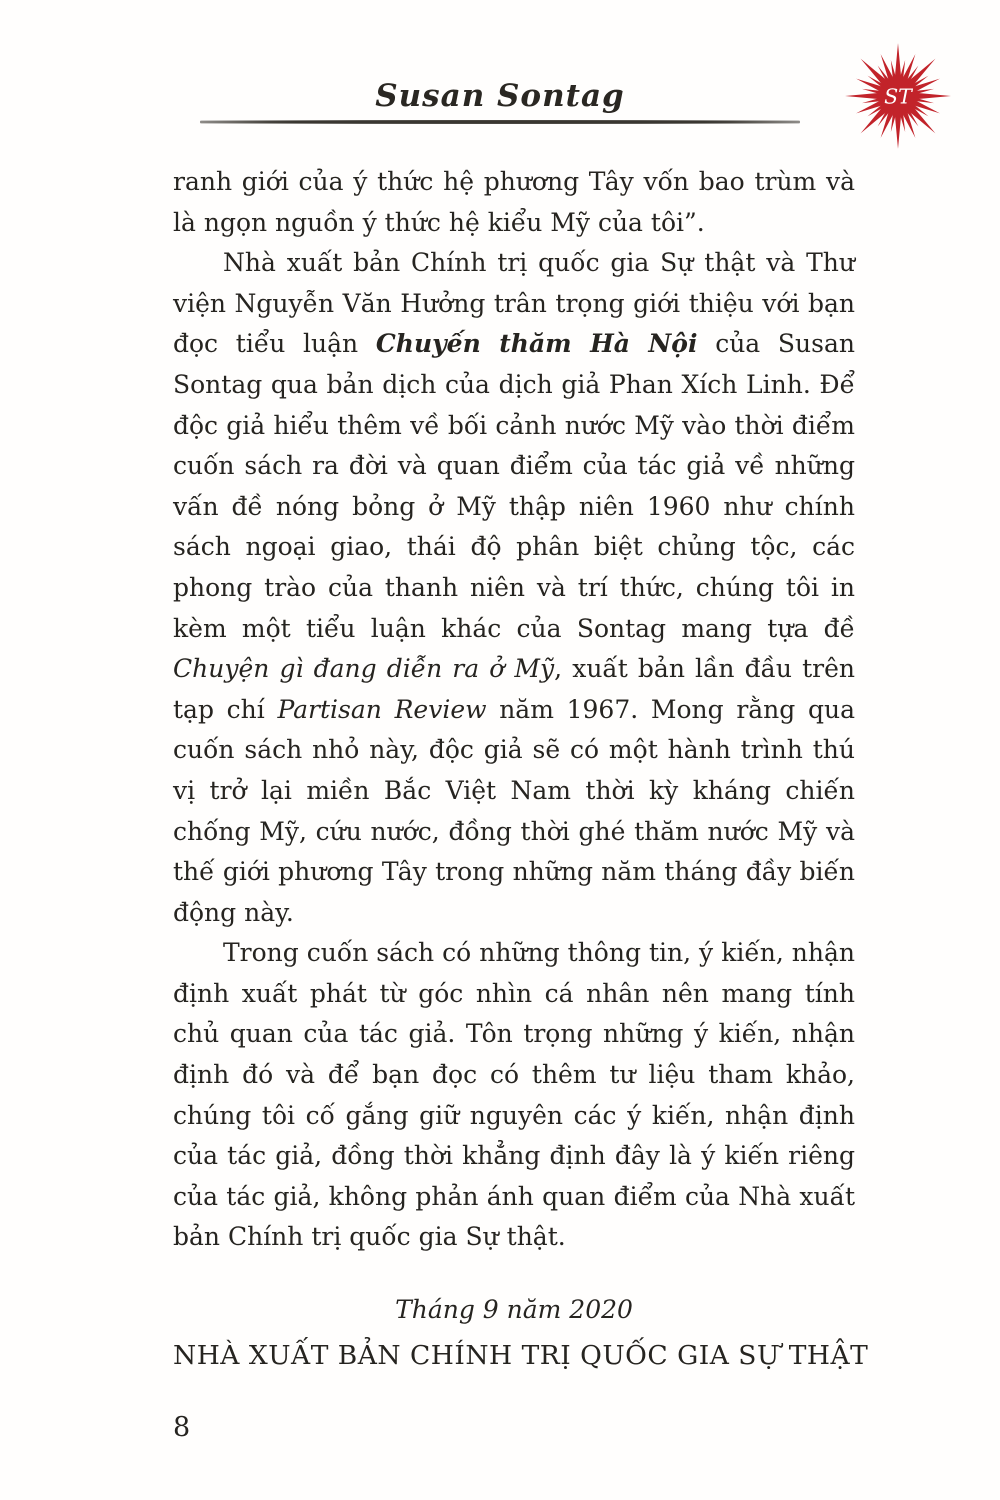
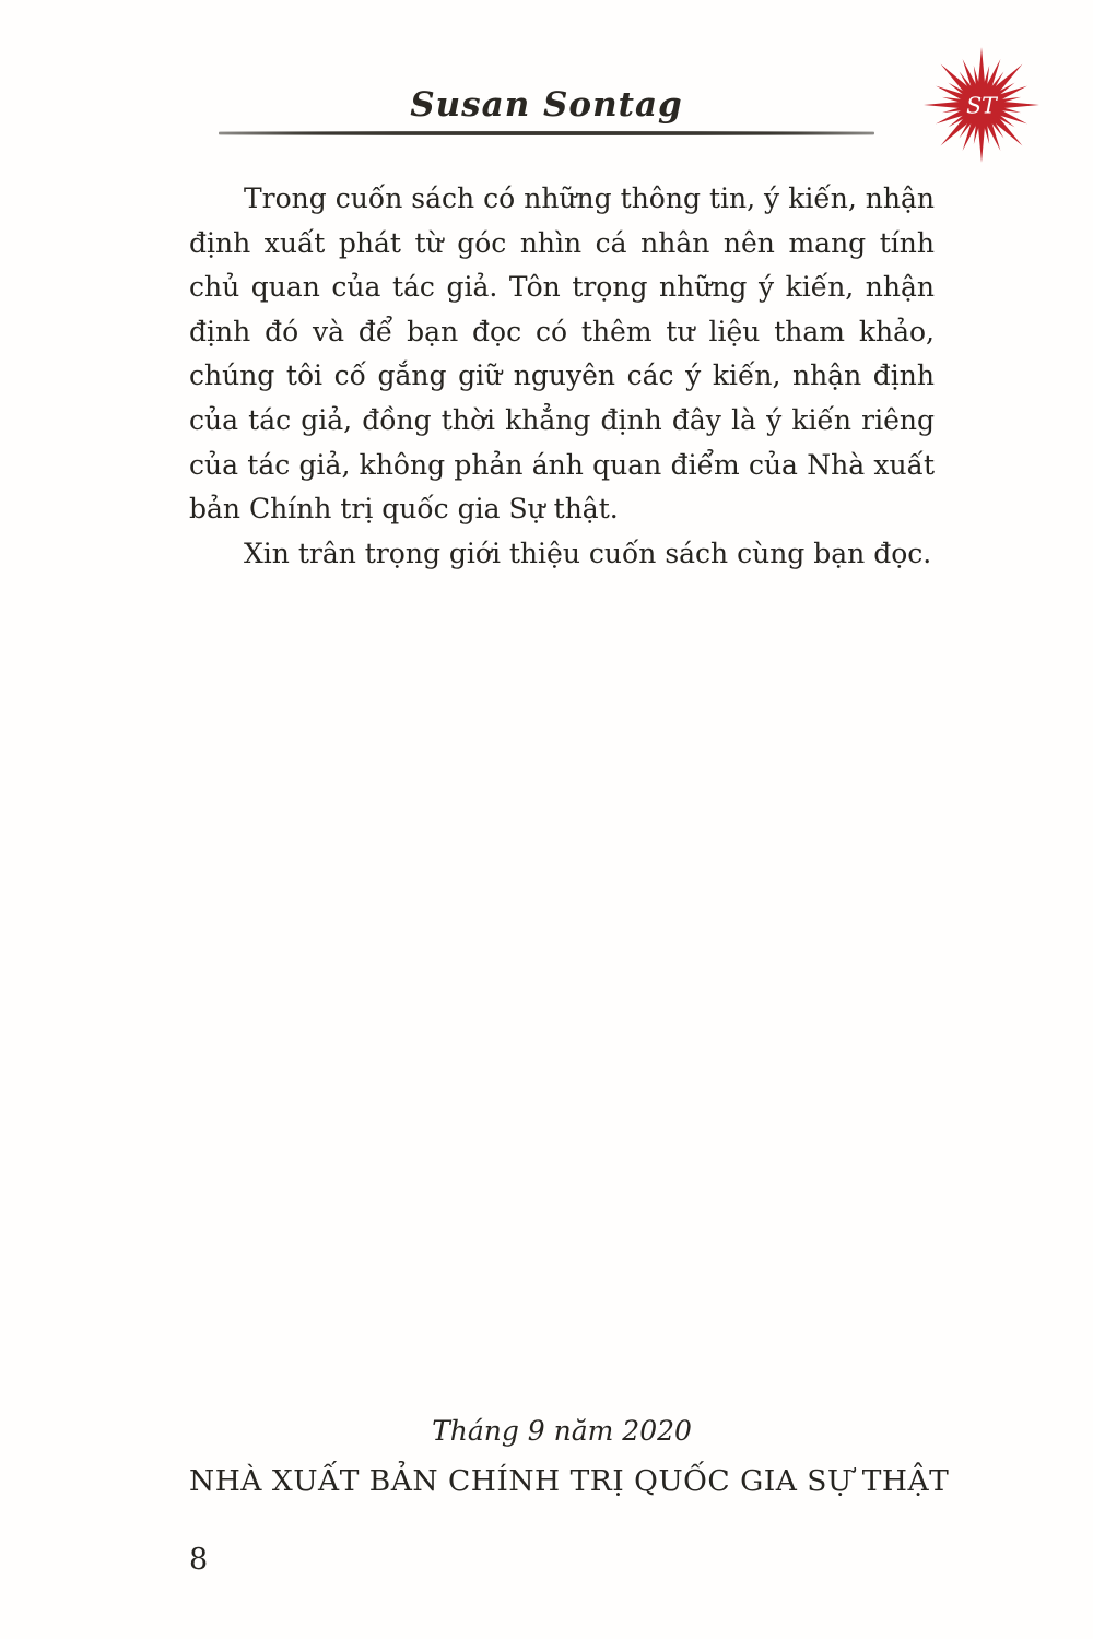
  Susan Sontag
  ST
- ranh giới của ý thức hệ phương Tây vốn bao trùm và là ngọn nguồn ý thức hệ kiểu Mỹ của tôi”.
- Nhà xuất bản Chính trị quốc gia Sự thật và Thư viện Nguyễn Văn Hưởng trân trọng giới thiệu với bạn đọc tiểu luận Chuyến thăm Hà Nội của Susan Sontag qua bản dịch của dịch giả Phan Xích Linh. Để độc giả hiểu thêm về bối cảnh nước Mỹ vào thời điểm cuốn sách ra đời và quan điểm của tác giả về những vấn đề nóng bỏng ở Mỹ thập niên 1960 như chính sách ngoại giao, thái độ phân biệt chủng tộc, các phong trào của thanh niên và trí thức, chúng tôi in kèm một tiểu luận khác của Sontag mang tựa đề Chuyện gì đang diễn ra ở Mỹ, xuất bản lần đầu trên tạp chí Partisan Review năm 1967. Mong rằng qua cuốn sách nhỏ này, độc giả sẽ có một hành trình thú vị trở lại miền Bắc Việt Nam thời kỳ kháng chiến chống Mỹ, cứu nước, đồng thời ghé thăm nước Mỹ và thế giới phương Tây trong những năm tháng đầy biến động này.
  Trong cuốn sách có những thông tin, ý kiến, nhận định xuất phát từ góc nhìn cá nhân nên mang tính chủ quan của tác giả. Tôn trọng những ý kiến, nhận định đó và để bạn đọc có thêm tư liệu tham khảo, chúng tôi cố gắng giữ nguyên các ý kiến, nhận định của tác giả, đồng thời khẳng định đây là ý kiến riêng của tác giả, không phản ánh quan điểm của Nhà xuất bản Chính trị quốc gia Sự thật.
+ Xin trân trọng giới thiệu cuốn sách cùng bạn đọc.
  Tháng 9 năm 2020
  NHÀ XUẤT BẢN CHÍNH TRỊ QUỐC GIA SỰ THẬT
  8
